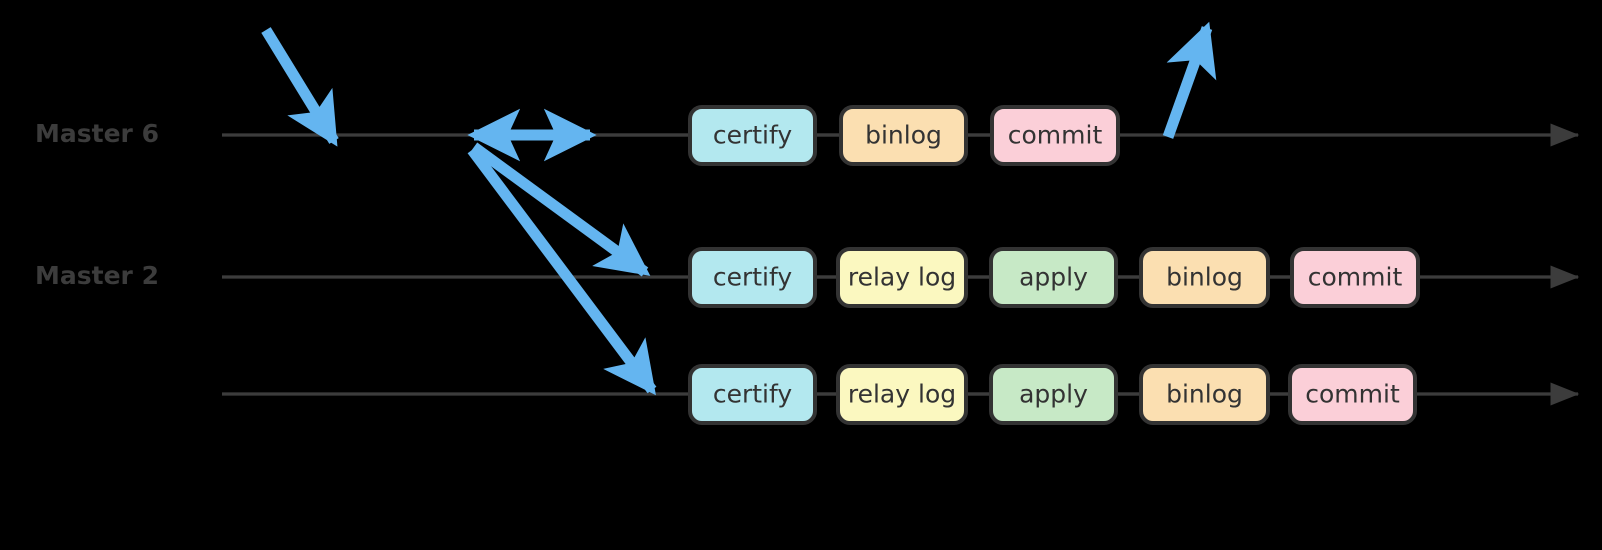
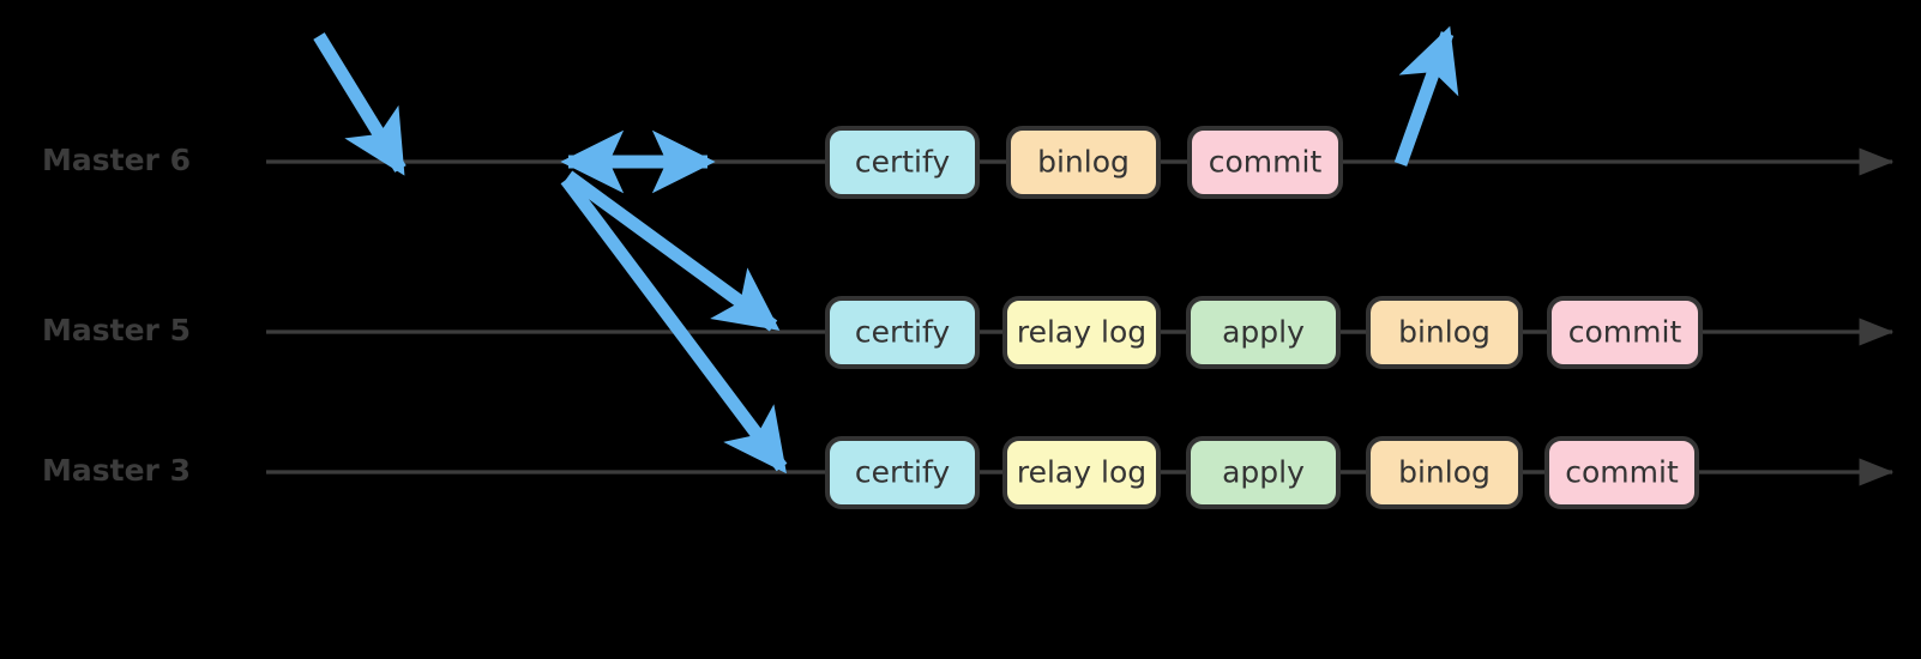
  certify
  binlog
  commit
  certify
  relay log
  apply
  binlog
  commit
  certify
  relay log
  apply
  binlog
  commit
  Master 6
- Master 2
+ Master 5
+ Master 3
